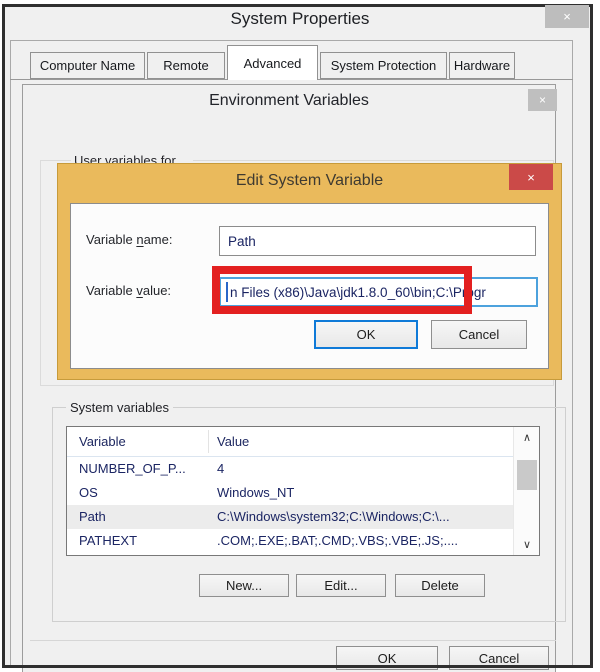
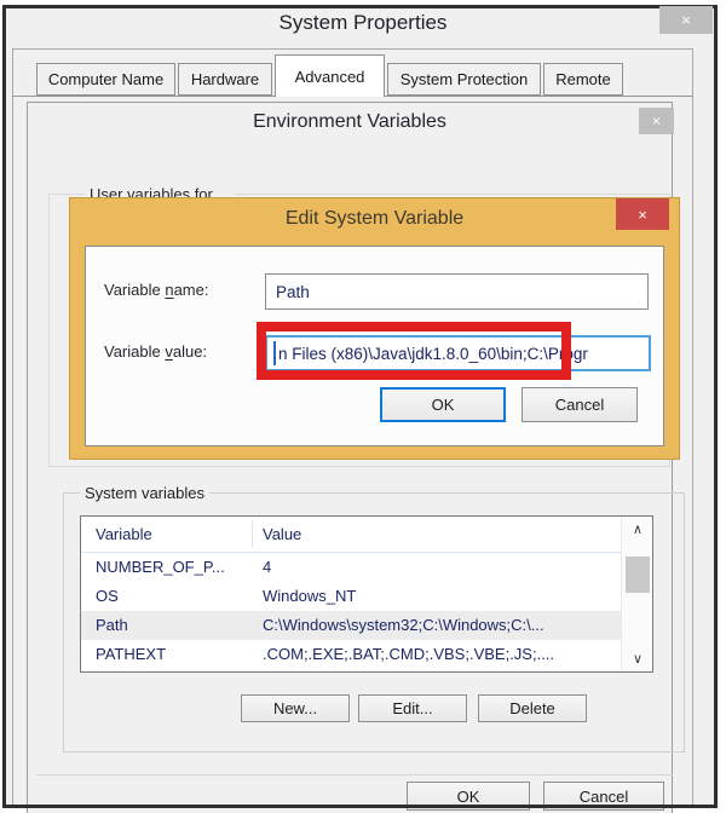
  System Properties
  ×
  Computer Name
- Remote
+ Hardware
  Advanced
  System Protection
- Hardware
+ Remote
  Environment Variables
  ×
  User variables for ...
  Edit System Variable
  ×
  Variable name:
  Path
  Variable value:
  n Files (x86)\Java\jdk1.8.0_60\bin;C:\Progr
  OK
  Cancel
  System variables
  Variable
  Value
  NUMBER_OF_P...
  4
  OS
  Windows_NT
  Path
  C:\Windows\system32;C:\Windows;C:\...
  PATHEXT
  .COM;.EXE;.BAT;.CMD;.VBS;.VBE;.JS;....
  ∧
  ∨
  New...
  Edit...
  Delete
  OK
  Cancel
